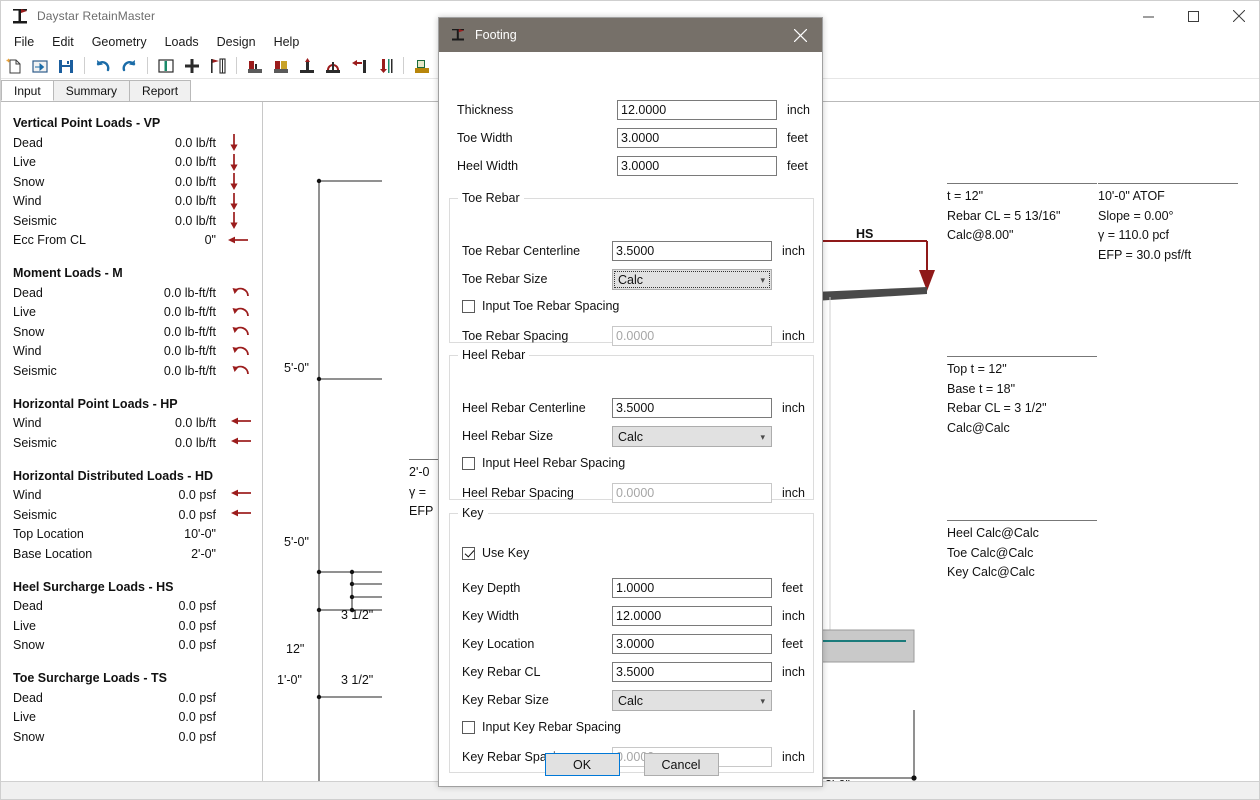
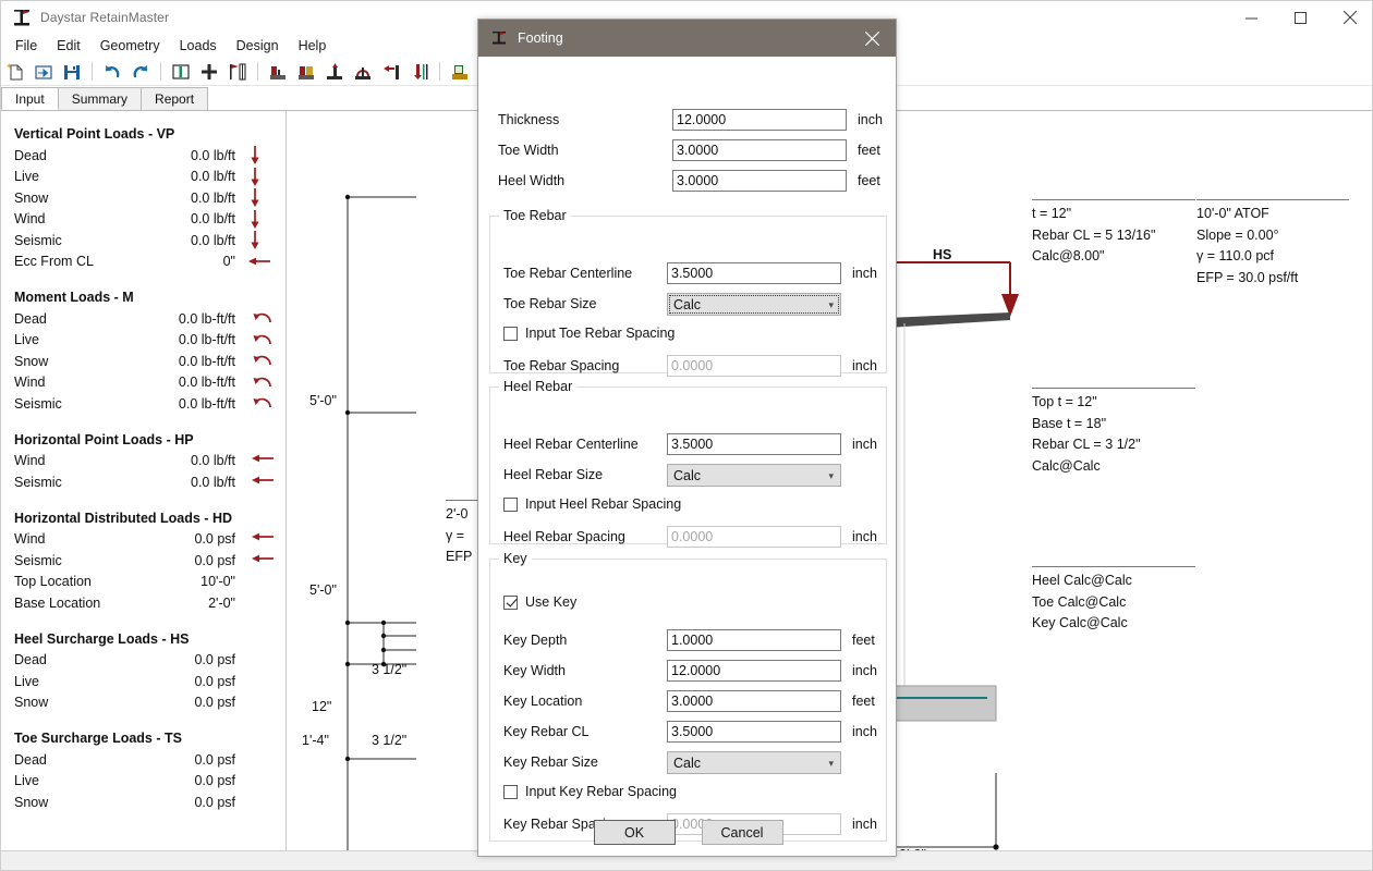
  Daystar RetainMaster
  File
  Edit
  Geometry
  Loads
  Design
  Help
  Input
  Summary
  Report
  Vertical Point Loads - VP
  Dead
  0.0 lb/ft
  Live
  0.0 lb/ft
  Snow
  0.0 lb/ft
  Wind
  0.0 lb/ft
  Seismic
  0.0 lb/ft
  Ecc From CL
  0"
  Moment Loads - M
  Dead
  0.0 lb-ft/ft
  Live
  0.0 lb-ft/ft
  Snow
  0.0 lb-ft/ft
  Wind
  0.0 lb-ft/ft
  Seismic
  0.0 lb-ft/ft
  Horizontal Point Loads - HP
  Wind
  0.0 lb/ft
  Seismic
  0.0 lb/ft
  Horizontal Distributed Loads - HD
  Wind
  0.0 psf
  Seismic
  0.0 psf
  Top Location
  10'-0"
  Base Location
  2'-0"
  Heel Surcharge Loads - HS
  Dead
  0.0 psf
  Live
  0.0 psf
  Snow
  0.0 psf
  Toe Surcharge Loads - TS
  Dead
  0.0 psf
  Live
  0.0 psf
  Snow
  0.0 psf
  5'-0"
  5'-0"
  12"
- 1'-0"
+ 1'-4"
  3 1/2"
  3 1/2"
  HS
  2'-0
  γ =
  EFP
  t = 12"
  Rebar CL = 5 13/16"
  Calc@8.00"
  10'-0" ATOF
  Slope = 0.00°
  γ = 110.0 pcf
  EFP = 30.0 psf/ft
  Top t = 12"
  Base t = 18"
  Rebar CL = 3 1/2"
  Calc@Calc
  Heel Calc@Calc
  Toe Calc@Calc
  Key Calc@Calc
  Footing
  Thickness
  12.0000
  inch
  Toe Width
  3.0000
  feet
  Heel Width
  3.0000
  feet
  Toe Rebar
  Toe Rebar Centerline
  3.5000
  inch
  Toe Rebar Size
  Calc
  ▾
  Input Toe Rebar Spacing
  Toe Rebar Spacing
  0.0000
  inch
  Heel Rebar
  Heel Rebar Centerline
  3.5000
  inch
  Heel Rebar Size
  Calc
  ▾
  Input Heel Rebar Spacing
  Heel Rebar Spacing
  0.0000
  inch
  Key
  Use Key
  Key Depth
  1.0000
  feet
  Key Width
  12.0000
  inch
  Key Location
  3.0000
  feet
  Key Rebar CL
  3.5000
  inch
  Key Rebar Size
  Calc
  ▾
  Input Key Rebar Spacing
  Key Rebar Spa
  inch
  OK
  Cancel
